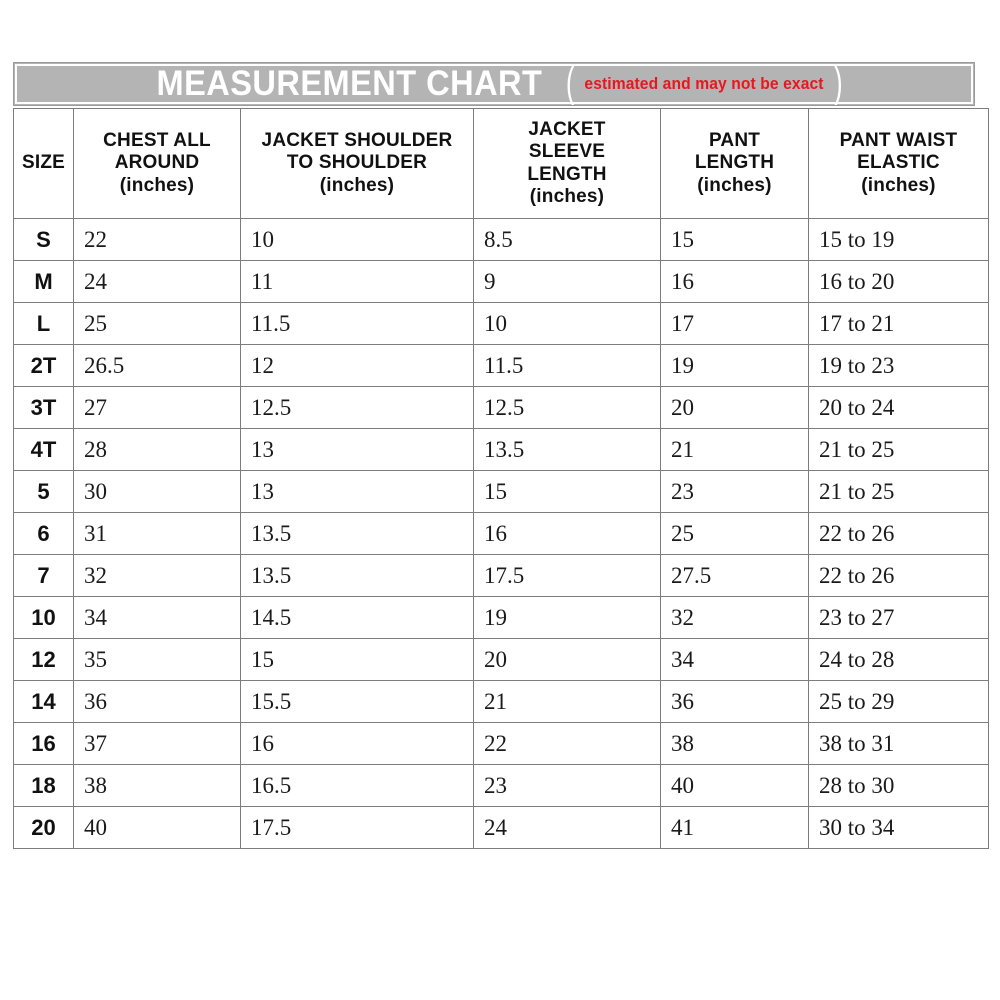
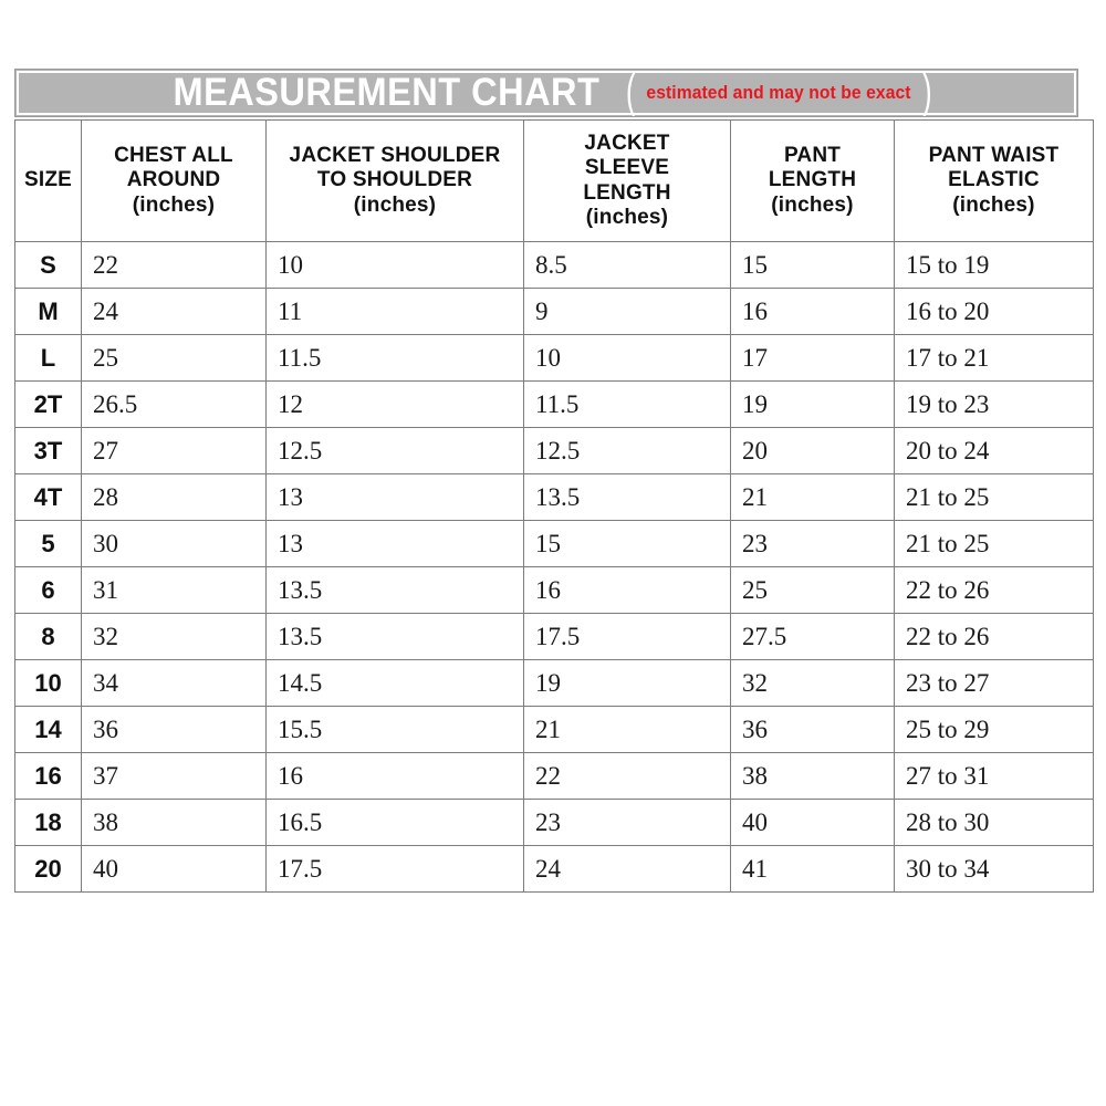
  MEASUREMENT CHART
  (
  estimated and may not be exact
  )
  SIZE	CHEST ALL AROUND (inches)	JACKET SHOULDER TO SHOULDER (inches)	JACKET SLEEVE LENGTH (inches)	PANT LENGTH (inches)	PANT WAIST ELASTIC (inches)
  S	22	10	8.5	15	15 to 19
  M	24	11	9	16	16 to 20
  L	25	11.5	10	17	17 to 21
  2T	26.5	12	11.5	19	19 to 23
  3T	27	12.5	12.5	20	20 to 24
  4T	28	13	13.5	21	21 to 25
  5	30	13	15	23	21 to 25
  6	31	13.5	16	25	22 to 26
- 7	32	13.5	17.5	27.5	22 to 26
+ 8	32	13.5	17.5	27.5	22 to 26
  10	34	14.5	19	32	23 to 27
- 12	35	15	20	34	24 to 28
  14	36	15.5	21	36	25 to 29
- 16	37	16	22	38	38 to 31
+ 16	37	16	22	38	27 to 31
  18	38	16.5	23	40	28 to 30
  20	40	17.5	24	41	30 to 34
